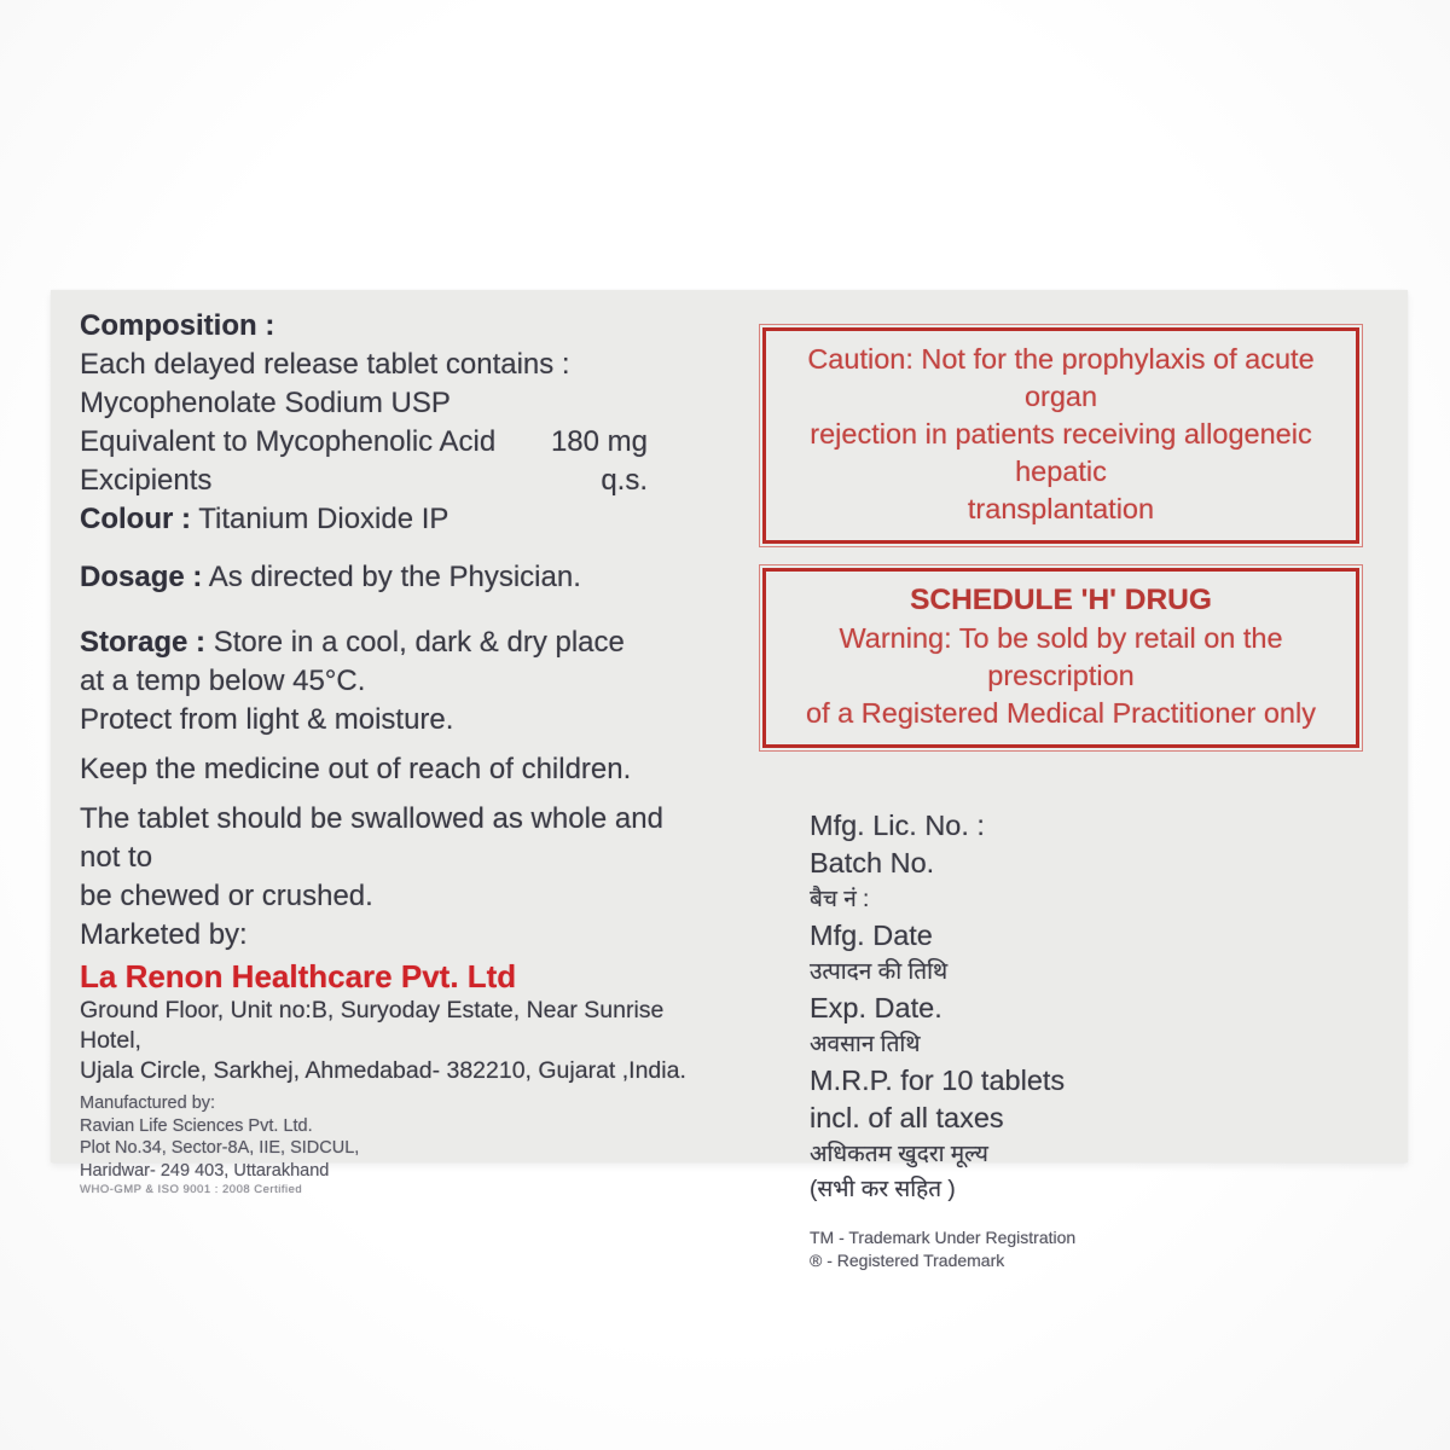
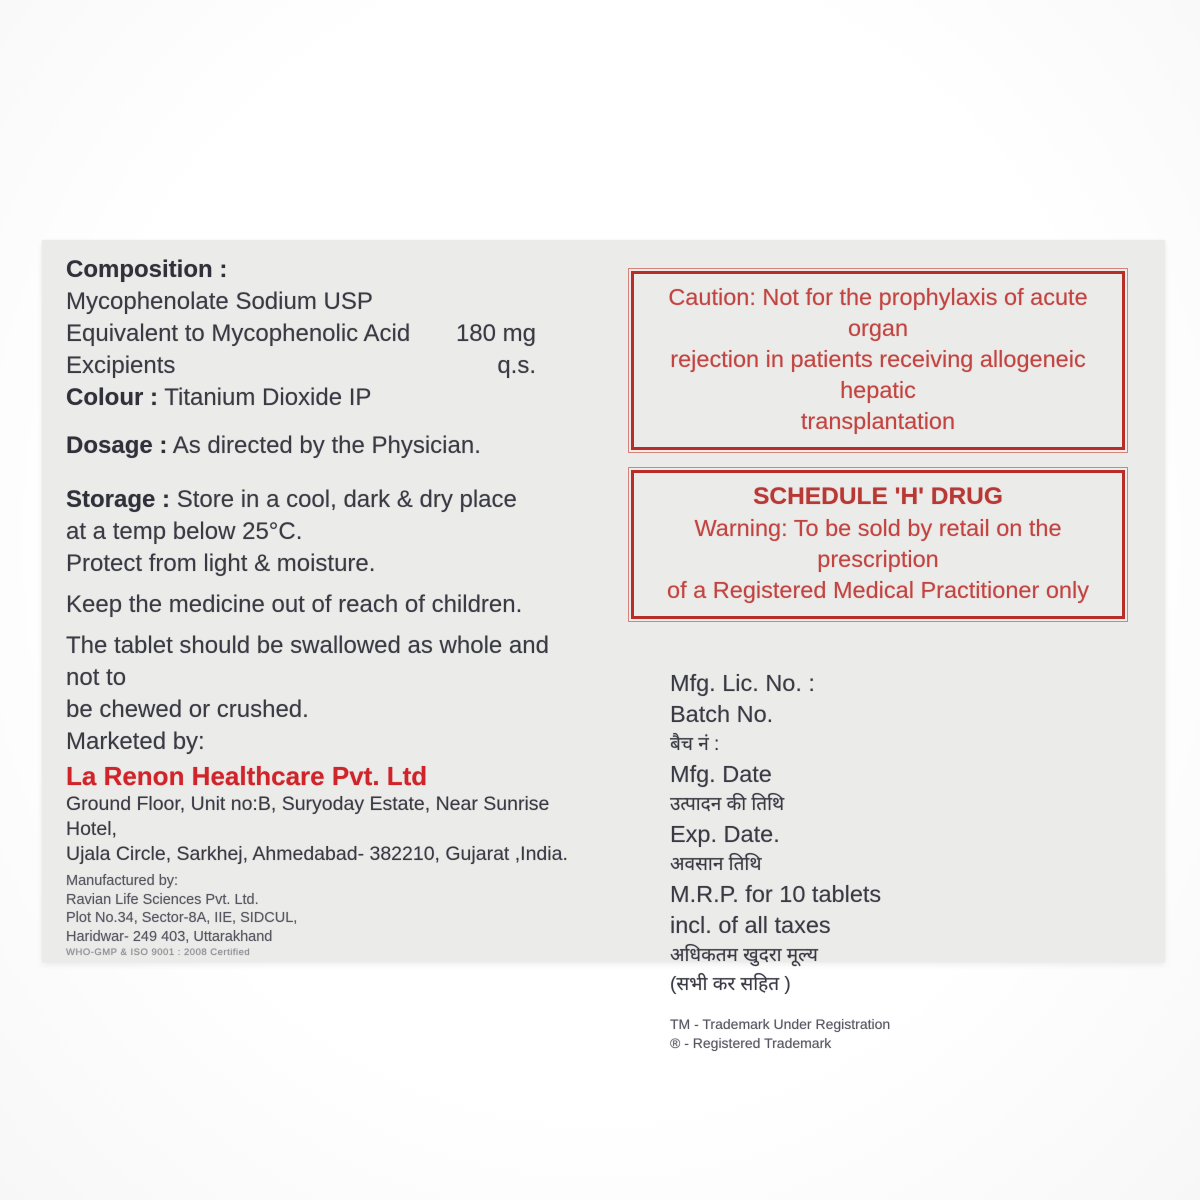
  Composition :
- Each delayed release tablet contains :
  Mycophenolate Sodium USP
  Equivalent to Mycophenolic Acid
  180 mg
  Excipients
  q.s.
  Colour : Titanium Dioxide IP
  Dosage : As directed by the Physician.
  Storage : Store in a cool, dark & dry place
- at a temp below 45°C.
+ at a temp below 25°C.
  Protect from light & moisture.
  Keep the medicine out of reach of children.
  The tablet should be swallowed as whole and not to
  be chewed or crushed.
  Marketed by:
  La Renon Healthcare Pvt. Ltd
  Ground Floor, Unit no:B, Suryoday Estate, Near Sunrise Hotel,
  Ujala Circle, Sarkhej, Ahmedabad- 382210, Gujarat ,India.
  Manufactured by:
  Ravian Life Sciences Pvt. Ltd.
  Plot No.34, Sector-8A, IIE, SIDCUL,
  Haridwar- 249 403, Uttarakhand
  WHO-GMP & ISO 9001 : 2008 Certified
  Caution: Not for the prophylaxis of acute organ
  rejection in patients receiving allogeneic hepatic
  transplantation
  SCHEDULE 'H' DRUG
  Warning: To be sold by retail on the prescription
  of a Registered Medical Practitioner only
  Mfg. Lic. No. :
  Batch No.
  बैच नं :
  Mfg. Date
  उत्पादन की तिथि
  Exp. Date.
  अवसान तिथि
  M.R.P. for 10 tablets
  incl. of all taxes
  अधिकतम खुदरा मूल्य
  (सभी कर सहित )
  TM - Trademark Under Registration
  ® - Registered Trademark
